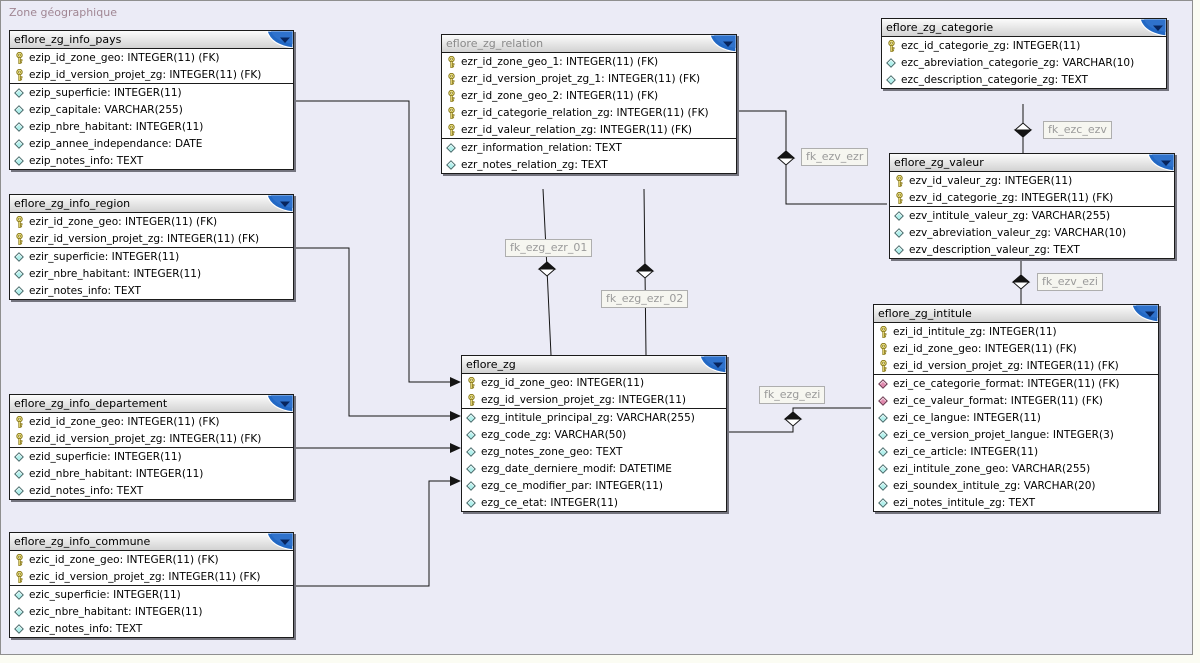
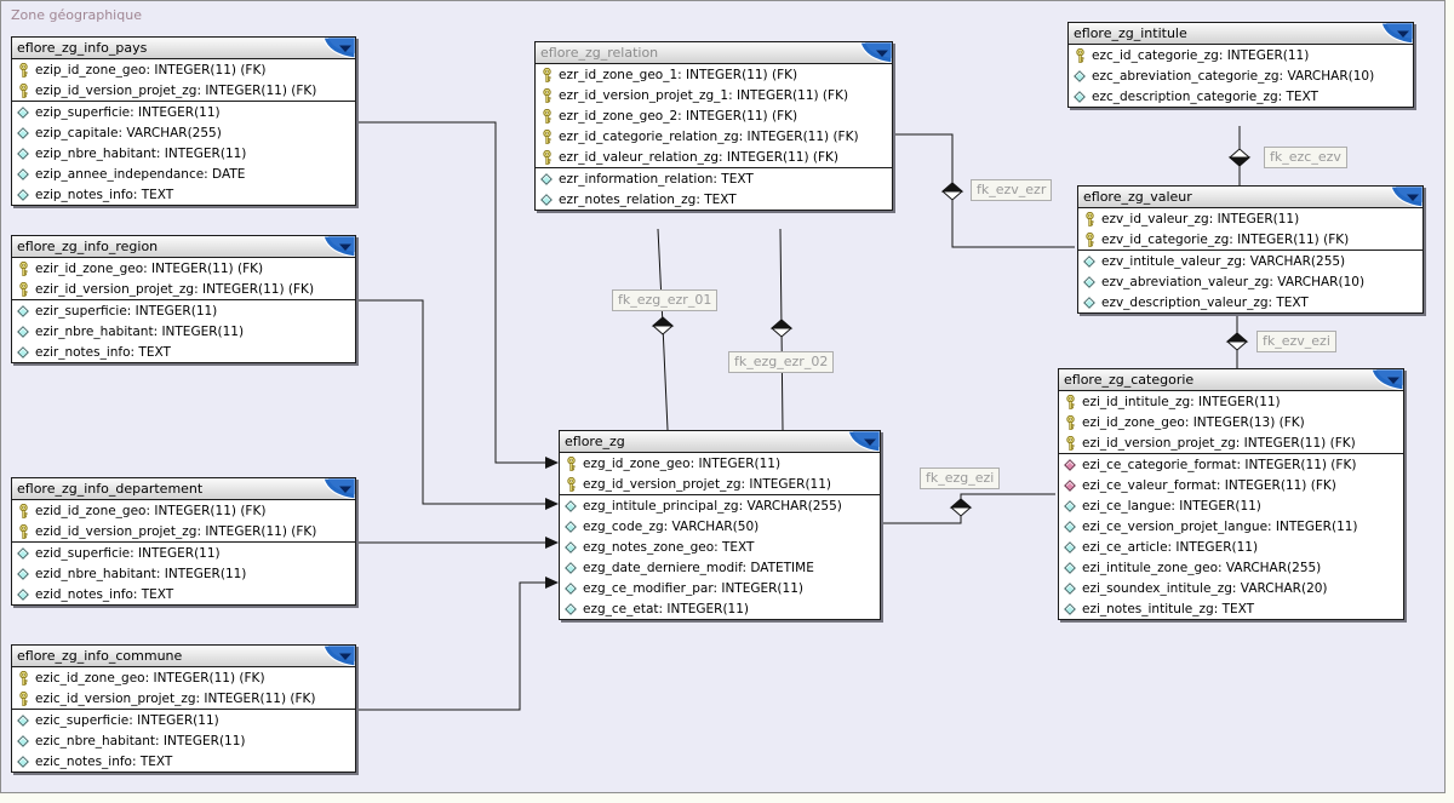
  Zone géographique
  eflore_zg_info_pays
  ezip_id_zone_geo: INTEGER(11) (FK)
  ezip_id_version_projet_zg: INTEGER(11) (FK)
  ezip_superficie: INTEGER(11)
  ezip_capitale: VARCHAR(255)
  ezip_nbre_habitant: INTEGER(11)
  ezip_annee_independance: DATE
  ezip_notes_info: TEXT
  eflore_zg_info_region
  ezir_id_zone_geo: INTEGER(11) (FK)
  ezir_id_version_projet_zg: INTEGER(11) (FK)
  ezir_superficie: INTEGER(11)
  ezir_nbre_habitant: INTEGER(11)
  ezir_notes_info: TEXT
  eflore_zg_info_departement
  ezid_id_zone_geo: INTEGER(11) (FK)
  ezid_id_version_projet_zg: INTEGER(11) (FK)
  ezid_superficie: INTEGER(11)
  ezid_nbre_habitant: INTEGER(11)
  ezid_notes_info: TEXT
  eflore_zg_info_commune
  ezic_id_zone_geo: INTEGER(11) (FK)
  ezic_id_version_projet_zg: INTEGER(11) (FK)
  ezic_superficie: INTEGER(11)
  ezic_nbre_habitant: INTEGER(11)
  ezic_notes_info: TEXT
  eflore_zg_relation
  ezr_id_zone_geo_1: INTEGER(11) (FK)
  ezr_id_version_projet_zg_1: INTEGER(11) (FK)
  ezr_id_zone_geo_2: INTEGER(11) (FK)
  ezr_id_categorie_relation_zg: INTEGER(11) (FK)
  ezr_id_valeur_relation_zg: INTEGER(11) (FK)
  ezr_information_relation: TEXT
  ezr_notes_relation_zg: TEXT
  eflore_zg
  ezg_id_zone_geo: INTEGER(11)
  ezg_id_version_projet_zg: INTEGER(11)
  ezg_intitule_principal_zg: VARCHAR(255)
  ezg_code_zg: VARCHAR(50)
  ezg_notes_zone_geo: TEXT
  ezg_date_derniere_modif: DATETIME
  ezg_ce_modifier_par: INTEGER(11)
  ezg_ce_etat: INTEGER(11)
- eflore_zg_categorie
+ eflore_zg_intitule
  ezc_id_categorie_zg: INTEGER(11)
  ezc_abreviation_categorie_zg: VARCHAR(10)
  ezc_description_categorie_zg: TEXT
  eflore_zg_valeur
  ezv_id_valeur_zg: INTEGER(11)
  ezv_id_categorie_zg: INTEGER(11) (FK)
  ezv_intitule_valeur_zg: VARCHAR(255)
  ezv_abreviation_valeur_zg: VARCHAR(10)
  ezv_description_valeur_zg: TEXT
- eflore_zg_intitule
+ eflore_zg_categorie
  ezi_id_intitule_zg: INTEGER(11)
- ezi_id_zone_geo: INTEGER(11) (FK)
+ ezi_id_zone_geo: INTEGER(13) (FK)
  ezi_id_version_projet_zg: INTEGER(11) (FK)
  ezi_ce_categorie_format: INTEGER(11) (FK)
  ezi_ce_valeur_format: INTEGER(11) (FK)
  ezi_ce_langue: INTEGER(11)
- ezi_ce_version_projet_langue: INTEGER(3)
+ ezi_ce_version_projet_langue: INTEGER(11)
  ezi_ce_article: INTEGER(11)
  ezi_intitule_zone_geo: VARCHAR(255)
  ezi_soundex_intitule_zg: VARCHAR(20)
  ezi_notes_intitule_zg: TEXT
  fk_ezg_ezr_01
  fk_ezg_ezr_02
  fk_ezv_ezr
  fk_ezc_ezv
  fk_ezv_ezi
  fk_ezg_ezi
